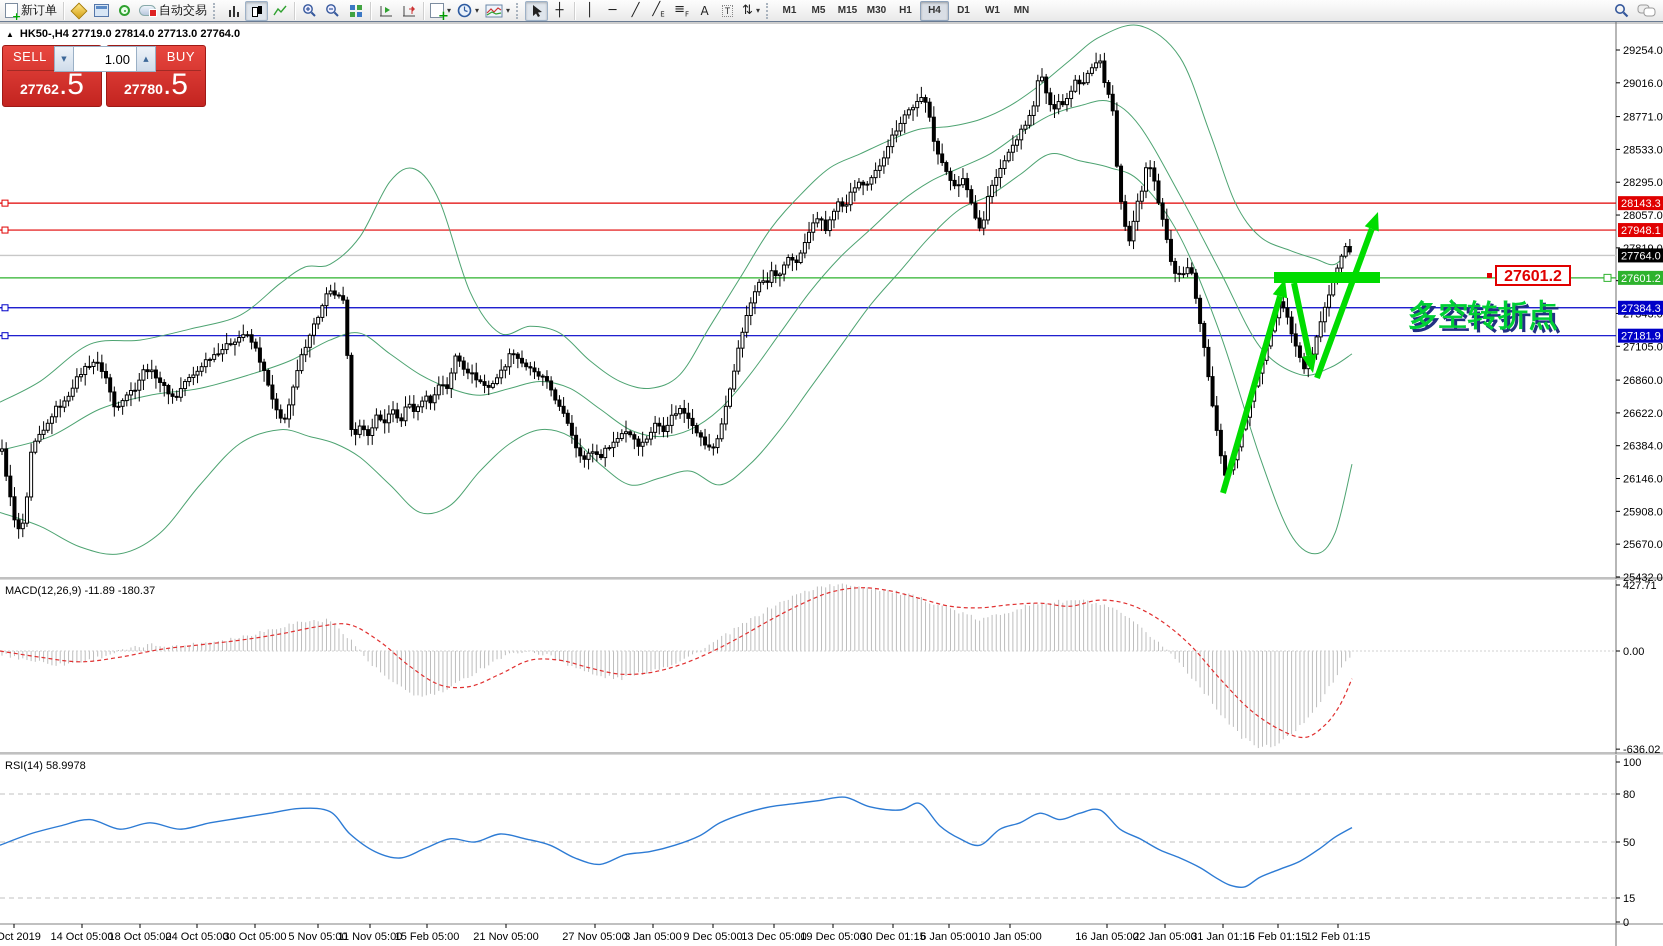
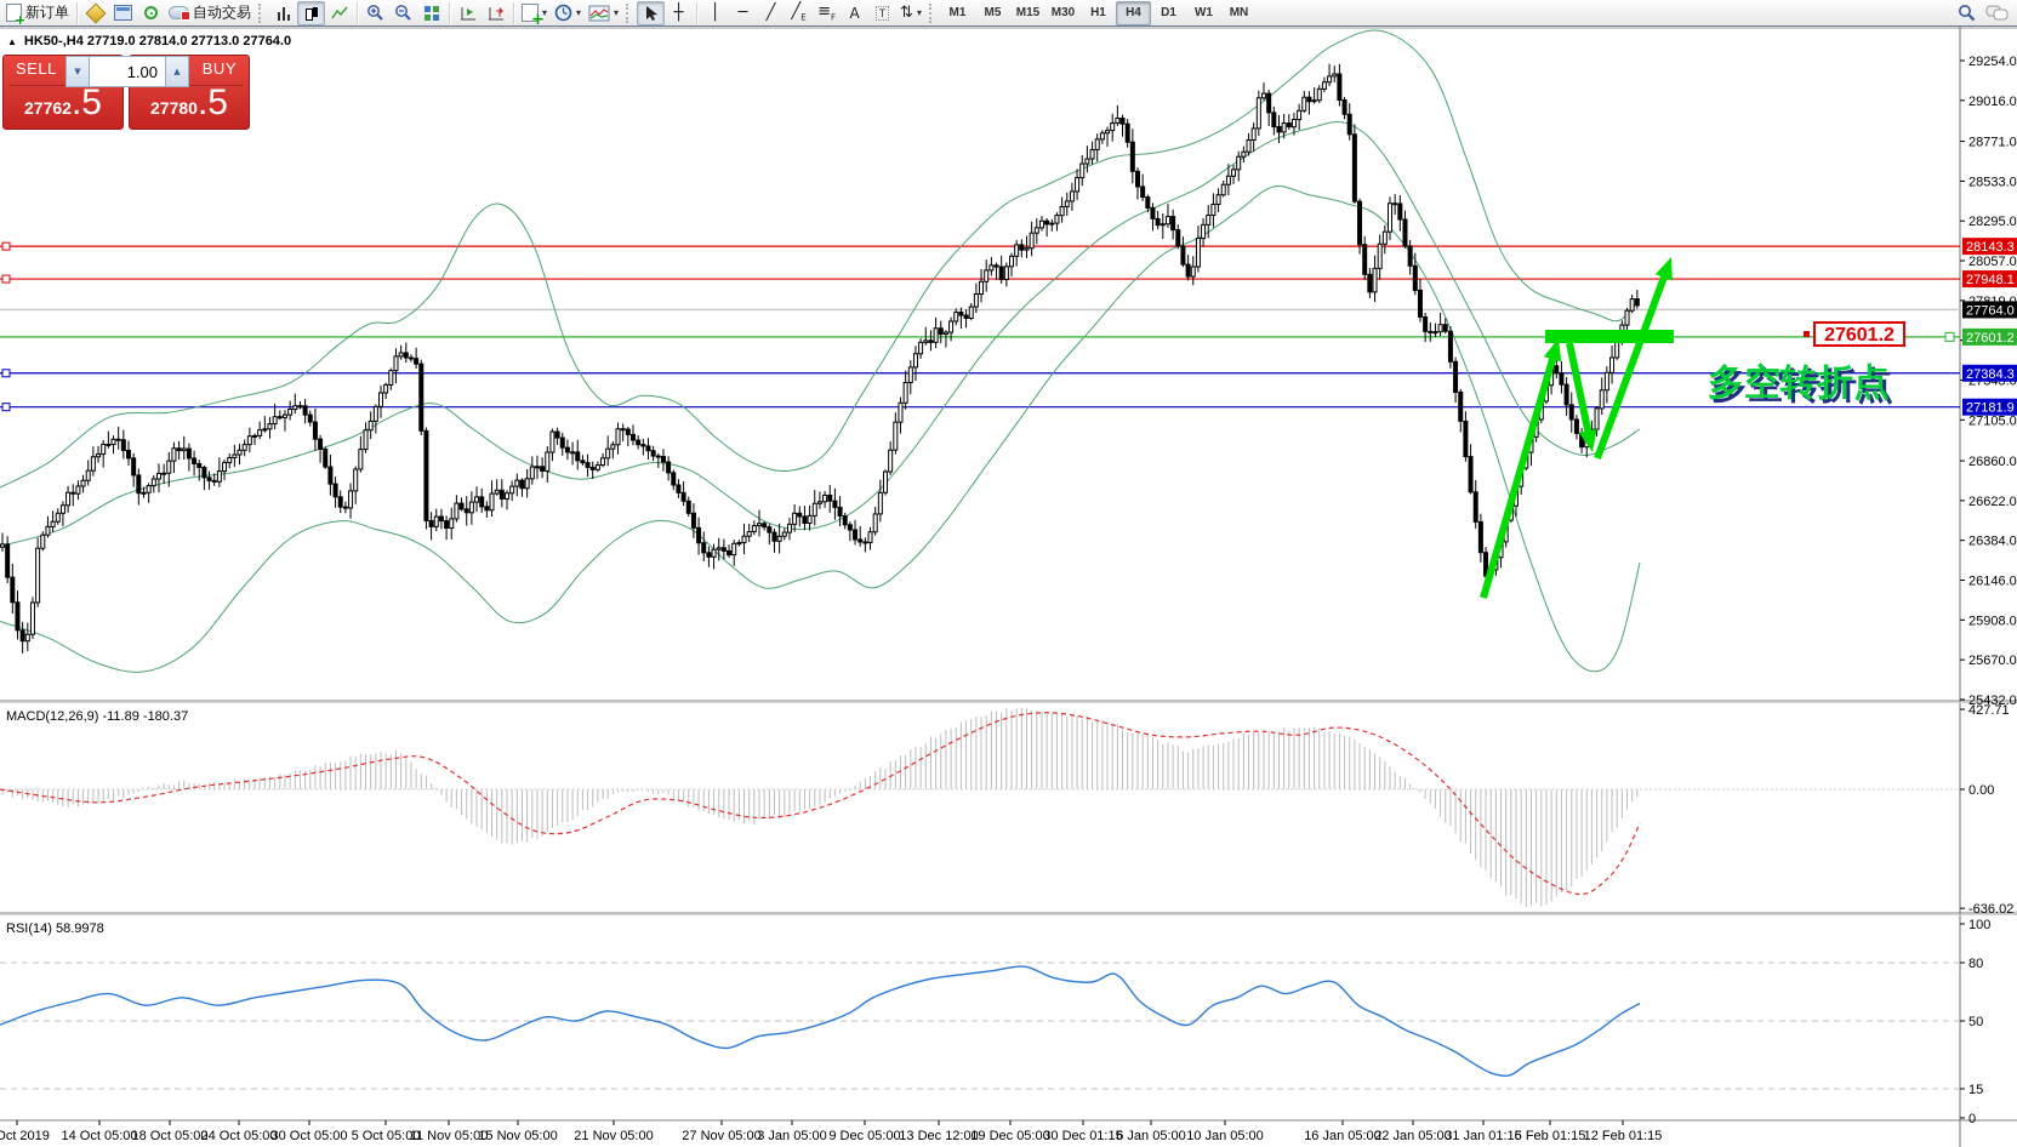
  +
  新订单
  自动交易
  +
  ▾
  ▾
  ▾
  ┼
  │
  ─
  ╱
  ╱E
  ≡F
  A
  T
  ⇅
  ▾
  M1
  M5
  M15
  M30
  H1
  H4
  D1
  W1
  MN
  29254.0
  29016.0
  28771.0
  28533.0
  28295.0
  28057.0
  27105.0
  26860.0
  26622.0
  26384.0
  26146.0
  25908.0
  25670.0
  25432.0
  427.71
  0.00
  -636.02
  MACD(12,26,9) -11.89 -180.37
  100
  80
  50
  15
  0
  RSI(14) 58.9978
  Oct 2019
  14 Oct 05:00
  18 Oct 05:00
  24 Oct 05:00
  30 Oct 05:00
- 5 Nov 05:00
+ 5 Oct 05:00
  11 Nov 05:00
- 15 Feb 05:00
+ 15 Nov 05:00
  21 Nov 05:00
  27 Nov 05:00
  3 Jan 05:00
  9 Dec 05:00
- 13 Dec 05:00
+ 13 Dec 12:00
  19 Dec 05:00
  30 Dec 01:15
  6 Jan 05:00
  10 Jan 05:00
  16 Jan 05:00
  22 Jan 05:00
  31 Jan 01:15
  6 Feb 01:15
  12 Feb 01:15
  28143.3
  27948.1
  27764.0
  27601.2
  27384.3
  27181.9
  多空转折点
  27601.2
  ▲
  HK50-,H4 27719.0 27814.0 27713.0 27764.0
  SELL
  27762.5
  BUY
  27780.5
  ▼
  1.00
  ▲
